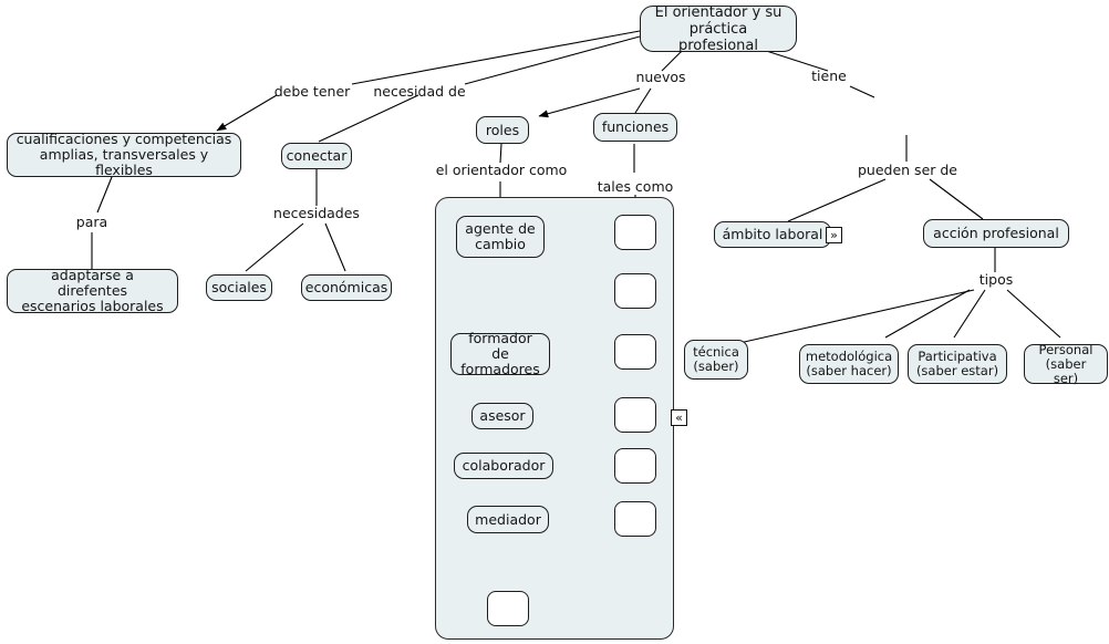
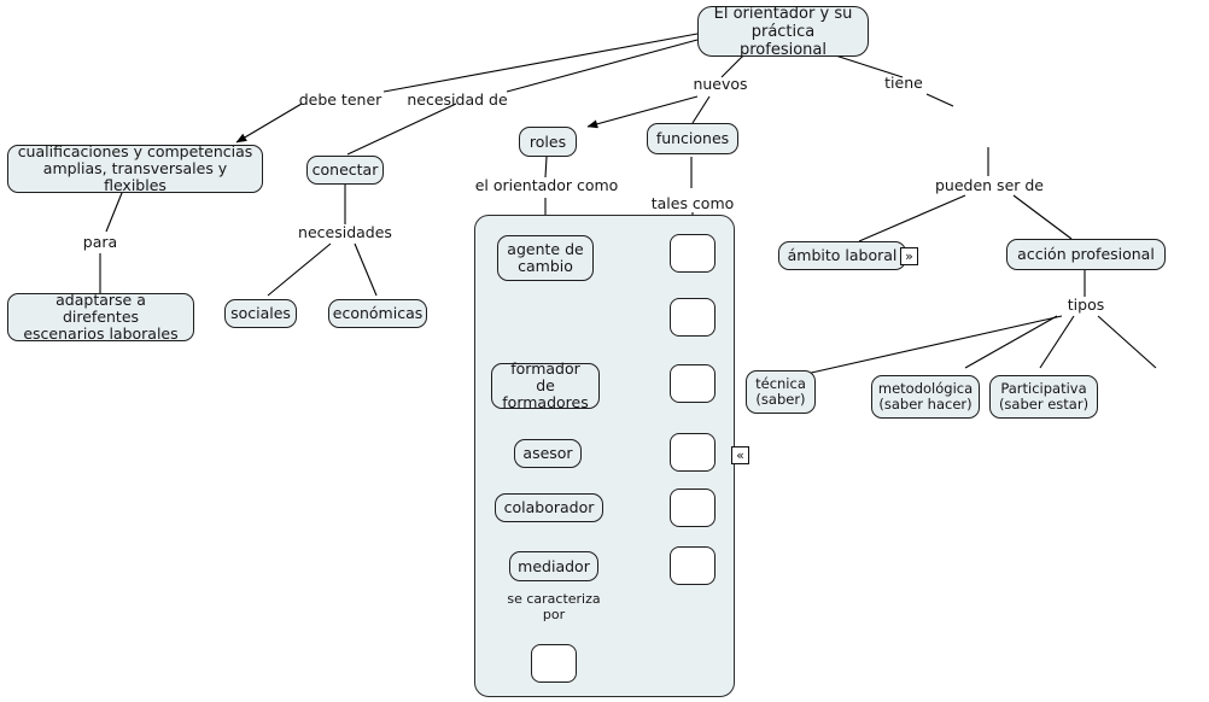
  El orientador y su
  práctica profesional
  cualificaciones y competencias
  amplias, transversales y flexibles
  adaptarse a direfentes
  escenarios laborales
  conectar
  sociales
  económicas
  roles
  funciones
  agente de
  cambio
  formador de
  formadores
  asesor
  colaborador
  mediador
  ámbito laboral
  acción profesional
  técnica
  (saber)
  metodológica
  (saber hacer)
  Participativa
  (saber estar)
- Personal
- (saber ser)
  debe tener
  necesidad de
  nuevos
  tiene
  para
  necesidades
  el orientador como
  tales como
  pueden ser de
  tipos
+ se caracteriza
+ por
  «
  »
